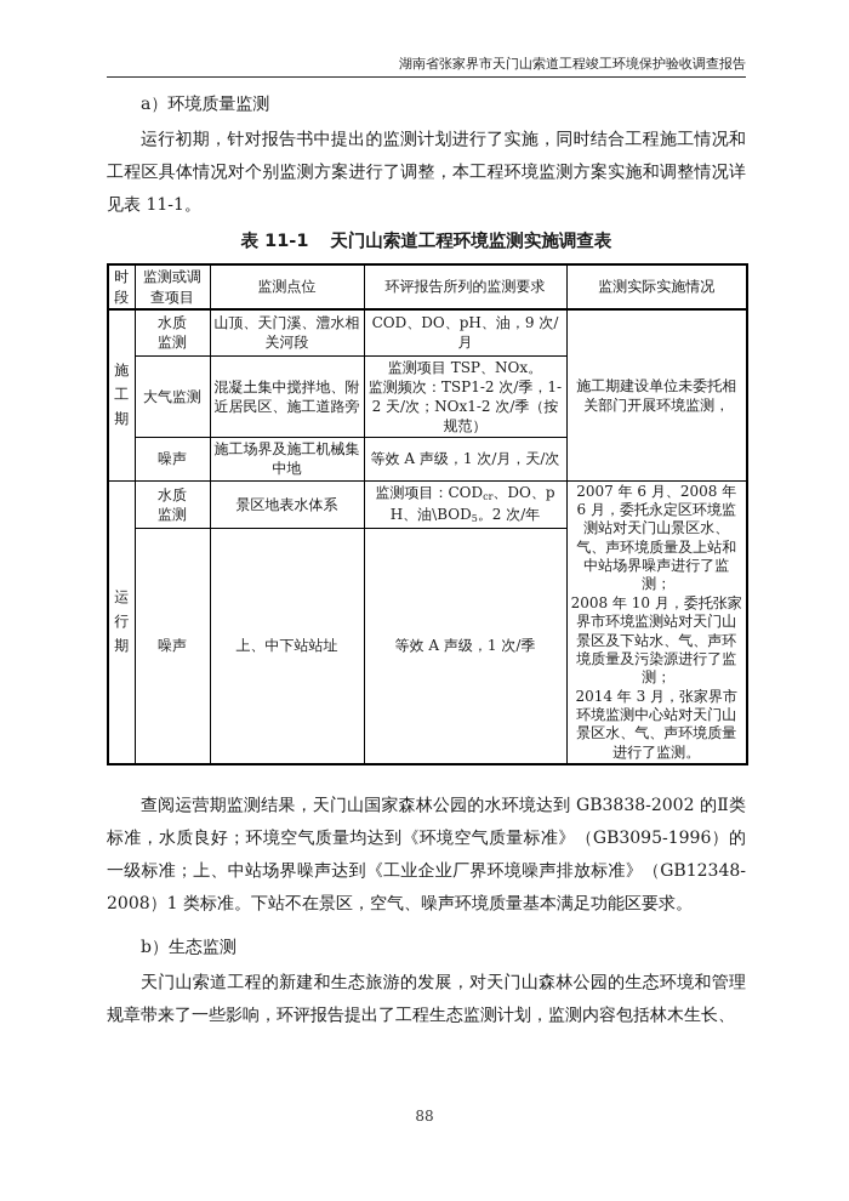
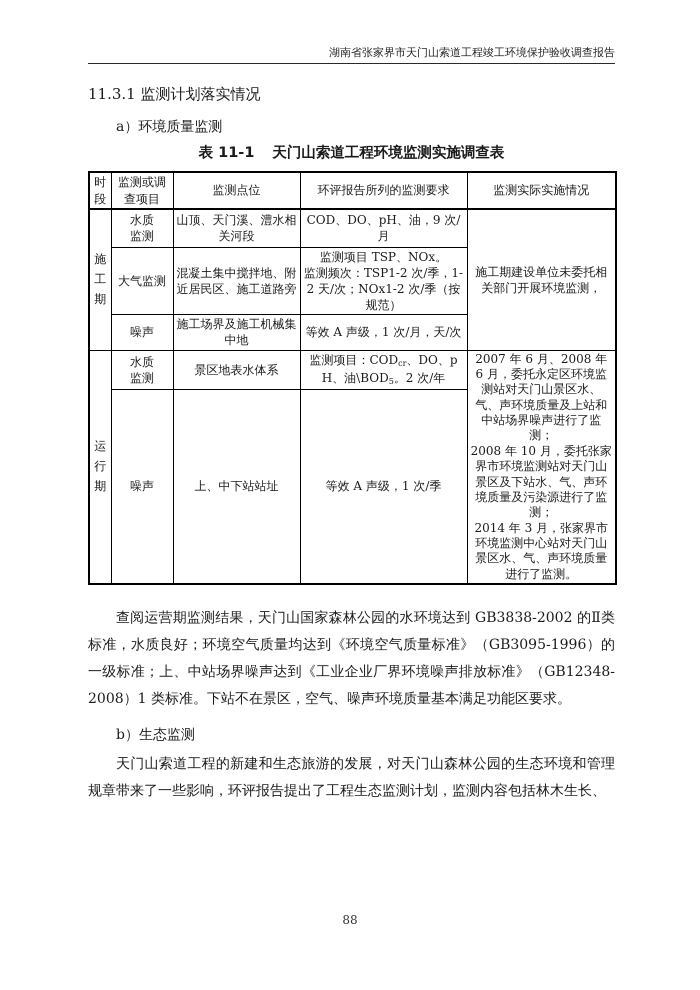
  湖南省张家界市天门山索道工程竣工环境保护验收调查报告
+ 11.3.1 监测计划落实情况
  a）环境质量监测
- 运行初期，针对报告书中提出的监测计划进行了实施，同时结合工程施工情况和工程区具体情况对个别监测方案进行了调整，本工程环境监测方案实施和调整情况详见表 11-1。
  表 11-1 天门山索道工程环境监测实施调查表
  时段	监测或调查项目	监测点位	环评报告所列的监测要求	监测实际实施情况
  施工期	水质 监测	山顶、天门溪、澧水相关河段	COD、DO、pH、油，9 次/月	施工期建设单位未委托相关部门开展环境监测，
  大气监测	混凝土集中搅拌地、附近居民区、施工道路旁	监测项目 TSP、NOx。 监测频次：TSP1-2 次/季，1-2 天/次；NOx1-2 次/季（按规范）
  噪声	施工场界及施工机械集中地	等效 A 声级，1 次/月，天/次
  运行期	水质 监测	景区地表水体系	监测项目：CODcr、DO、pH、油\BOD5。2 次/年	2007 年 6 月、2008 年 6 月，委托永定区环境监测站对天门山景区水、气、声环境质量及上站和中站场界噪声进行了监测； 2008 年 10 月，委托张家界市环境监测站对天门山景区及下站水、气、声环境质量及污染源进行了监测； 2014 年 3 月，张家界市环境监测中心站对天门山景区水、气、声环境质量进行了监测。
  噪声	上、中下站站址	等效 A 声级，1 次/季
  查阅运营期监测结果，天门山国家森林公园的水环境达到 GB3838-2002 的Ⅱ类标准，水质良好；环境空气质量均达到《环境空气质量标准》（GB3095-1996）的一级标准；上、中站场界噪声达到《工业企业厂界环境噪声排放标准》（GB12348-2008）1 类标准。下站不在景区，空气、噪声环境质量基本满足功能区要求。
  b）生态监测
  天门山索道工程的新建和生态旅游的发展，对天门山森林公园的生态环境和管理规章带来了一些影响，环评报告提出了工程生态监测计划，监测内容包括林木生长、
  88
